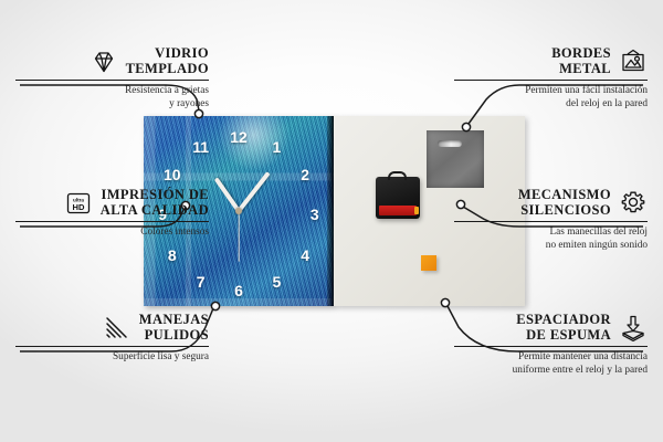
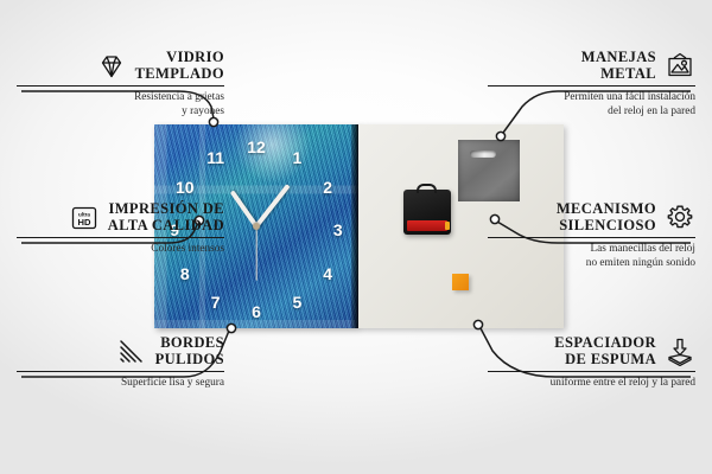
  12
  1
  2
  3
  4
  5
  6
  7
  8
  9
  10
  11
  VIDRIO
  TEMPLADO
  Resistencia a grietas
  y rayones
  HD
  IMPRESIÓN DE
  ALTA CALIDAD
  Colores intensos
- MANEJAS
+ BORDES
  PULIDOS
  Superficie lisa y segura
- BORDES
+ MANEJAS
  METAL
  Permiten una fácil instalación
  del reloj en la pared
  MECANISMO
  SILENCIOSO
  Las manecillas del reloj
  no emiten ningún sonido
  ESPACIADOR
  DE ESPUMA
- Permite mantener una distancia
  uniforme entre el reloj y la pared
